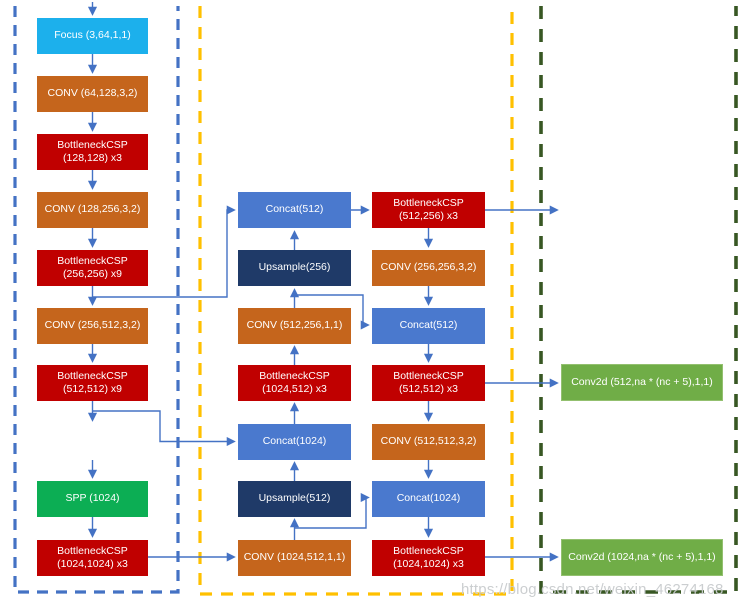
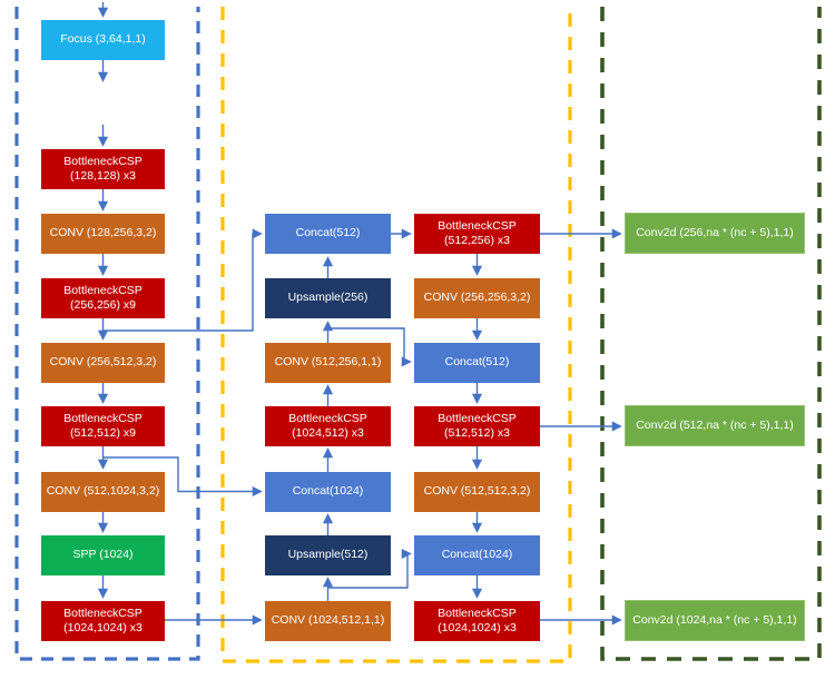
  Focus (3,64,1,1)
- CONV (64,128,3,2)
  BottleneckCSP
  (128,128) x3
  CONV (128,256,3,2)
  BottleneckCSP
  (256,256) x9
  CONV (256,512,3,2)
  BottleneckCSP
  (512,512) x9
+ CONV (512,1024,3,2)
  SPP (1024)
  BottleneckCSP
  (1024,1024) x3
  Concat(512)
  Upsample(256)
  CONV (512,256,1,1)
  BottleneckCSP
  (1024,512) x3
  Concat(1024)
  Upsample(512)
  CONV (1024,512,1,1)
  BottleneckCSP
  (512,256) x3
  CONV (256,256,3,2)
  Concat(512)
  BottleneckCSP
  (512,512) x3
  CONV (512,512,3,2)
  Concat(1024)
  BottleneckCSP
  (1024,1024) x3
+ Conv2d (256,na * (nc + 5),1,1)
  Conv2d (512,na * (nc + 5),1,1)
  Conv2d (1024,na * (nc + 5),1,1)
- https://blog.csdn.net/weixin_46274168
